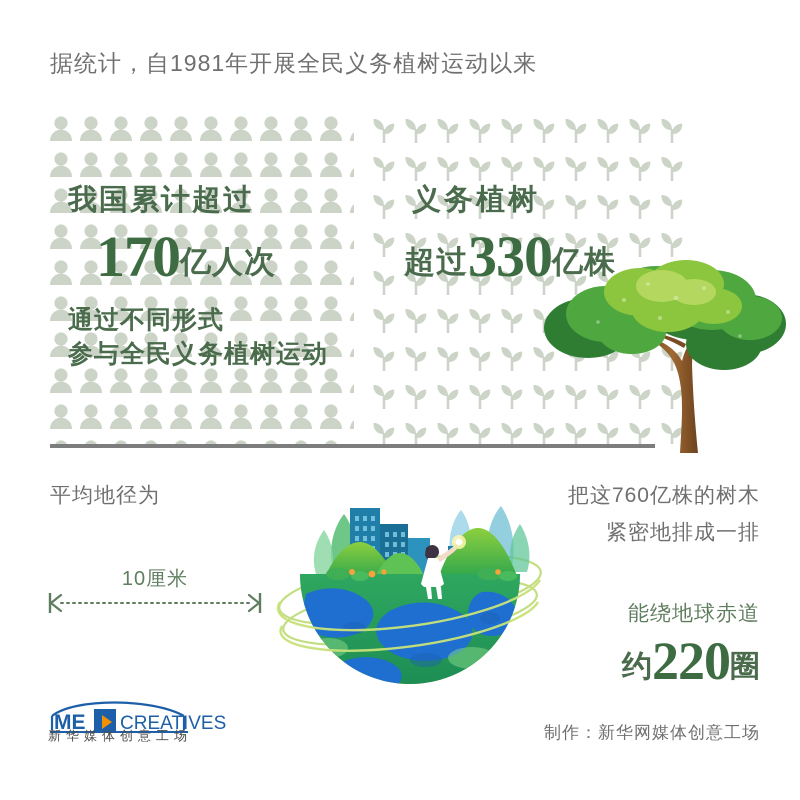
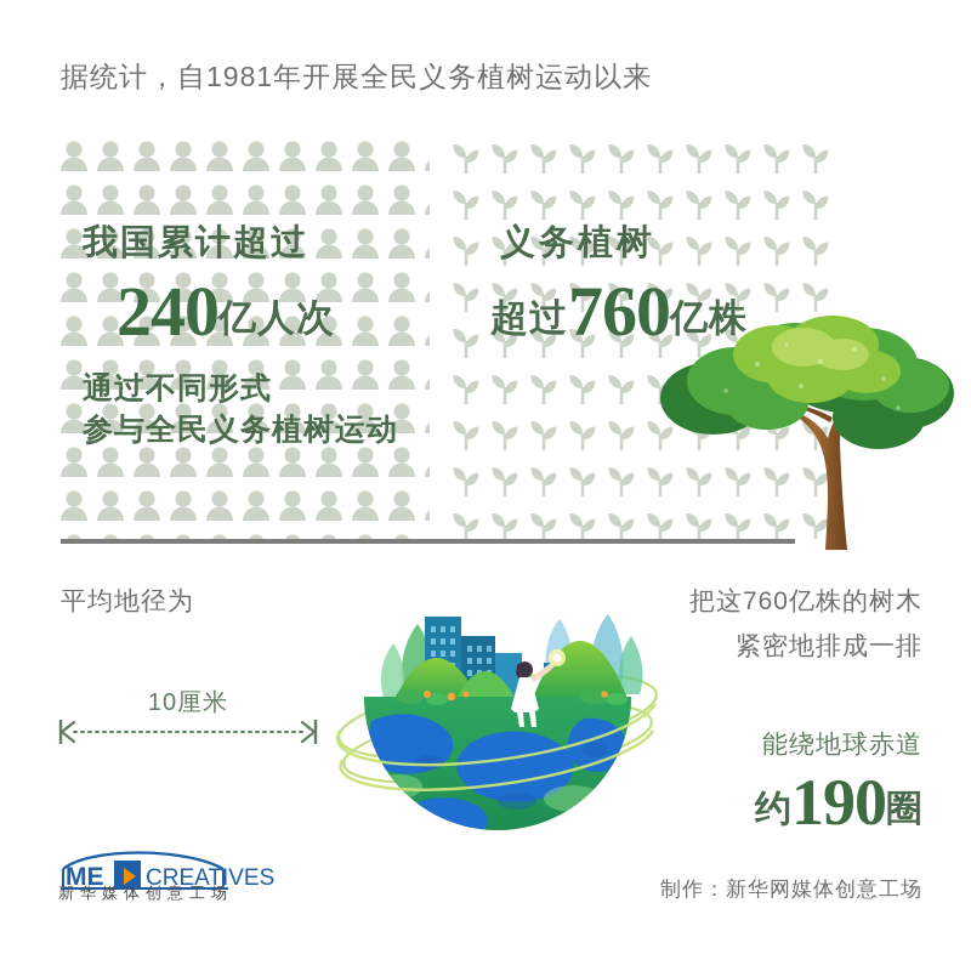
  据统计，自1981年开展全民义务植树运动以来
  我国累计超过
- 170亿人次
+ 240亿人次
  通过不同形式
  参与全民义务植树运动
  义务植树
- 超过330亿株
+ 超过760亿株
  平均地径为
  10厘米
  把这760亿株的树木
  紧密地排成一排
  能绕地球赤道
- 约220圈
+ 约190圈
  ME
  CREATIVES
  新华媒体创意工场
  制作：新华网媒体创意工场
